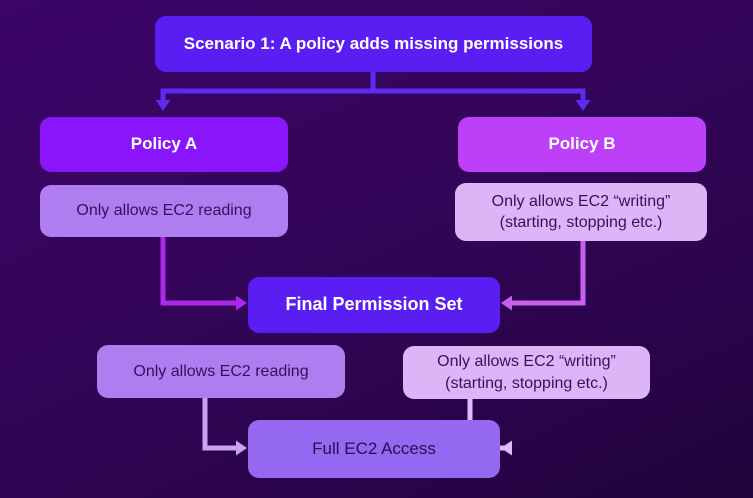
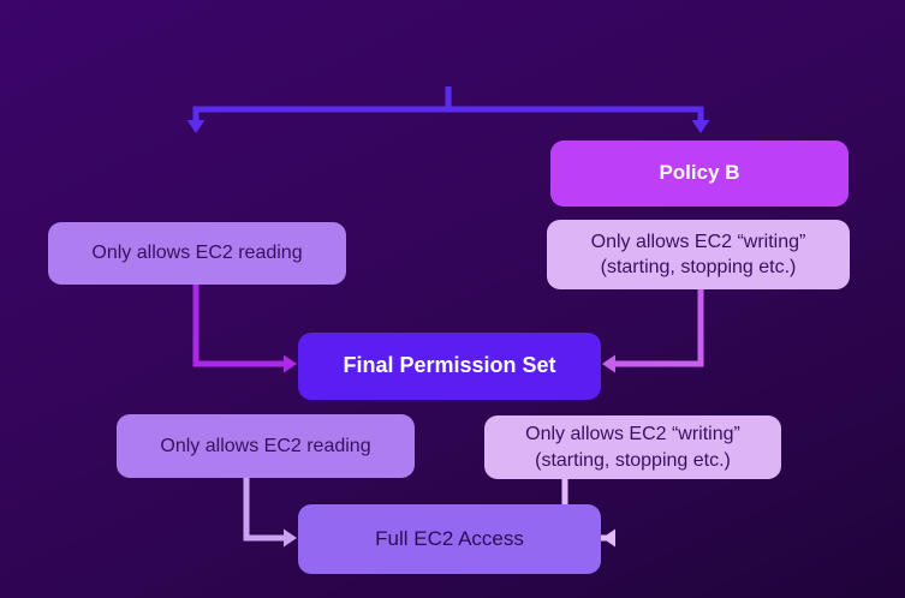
- Scenario 1: A policy adds missing permissions
- Policy A
  Policy B
  Only allows EC2 reading
  Only allows EC2 “writing”
  (starting, stopping etc.)
  Final Permission Set
  Only allows EC2 reading
  Only allows EC2 “writing”
  (starting, stopping etc.)
  Full EC2 Access
